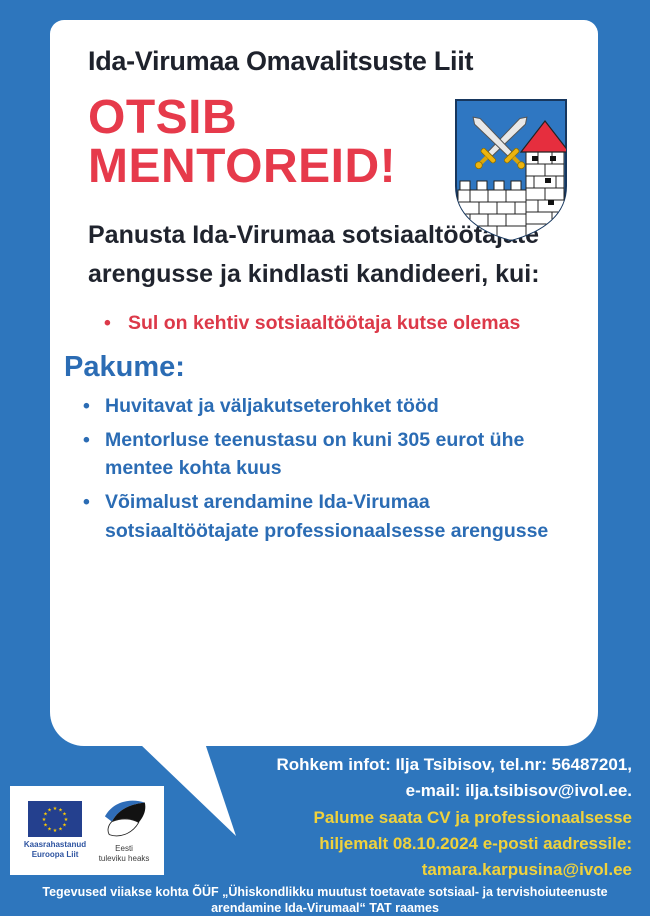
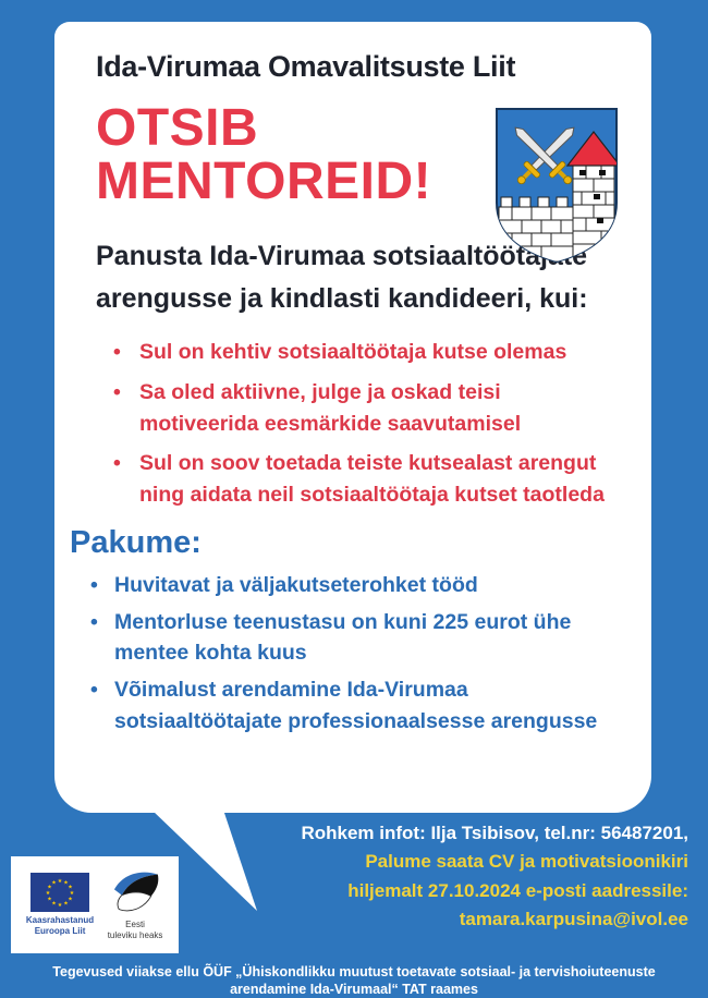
  Ida-Virumaa Omavalitsuste Liit
  OTSIB
  MENTOREID!
  Panusta Ida-Virumaa sotsiaaltöötae arengusse ja kindlasti kandideeri, kui:
  Sul on kehtiv sotsiaaltöötaja kutse olemas
+ Sa oled aktiivne, julge ja oskad teisi motiveerida eesmärkide saavutamisel
+ Sul on soov toetada teiste kutsealast arengut ning aidata neil sotsiaaltöötaja kutset taotleda
  Pakume:
  Huvitavat ja väljakutseterohket tööd
- Mentorluse teenustasu on kuni 305 eurot ühe mentee kohta kuus
+ Mentorluse teenustasu on kuni 225 eurot ühe mentee kohta kuus
  Võimalust arendamine Ida-Virumaa sotsiaaltöötajate professionaalsesse arengusse
  Rohkem infot: Ilja Tsibisov, tel.nr: 56487201,
- e-mail: ilja.tsibisov@ivol.ee.
- Palume saata CV ja professionaalsesse
+ Palume saata CV ja motivatsioonikiri
- hiljemalt 08.10.2024 e-posti aadressile:
+ hiljemalt 27.10.2024 e-posti aadressile:
  tamara.karpusina@ivol.ee
  Kaasrahastanud
  Euroopa Liit
  Eesti
  tuleviku heaks
- Tegevused viiakse kohta ÕÜF „Ühiskondlikku muutust toetavate sotsiaal- ja tervishoiuteenuste arendamine Ida-Virumaal“ TAT raames
+ Tegevused viiakse ellu ÕÜF „Ühiskondlikku muutust toetavate sotsiaal- ja tervishoiuteenuste arendamine Ida-Virumaal“ TAT raames
